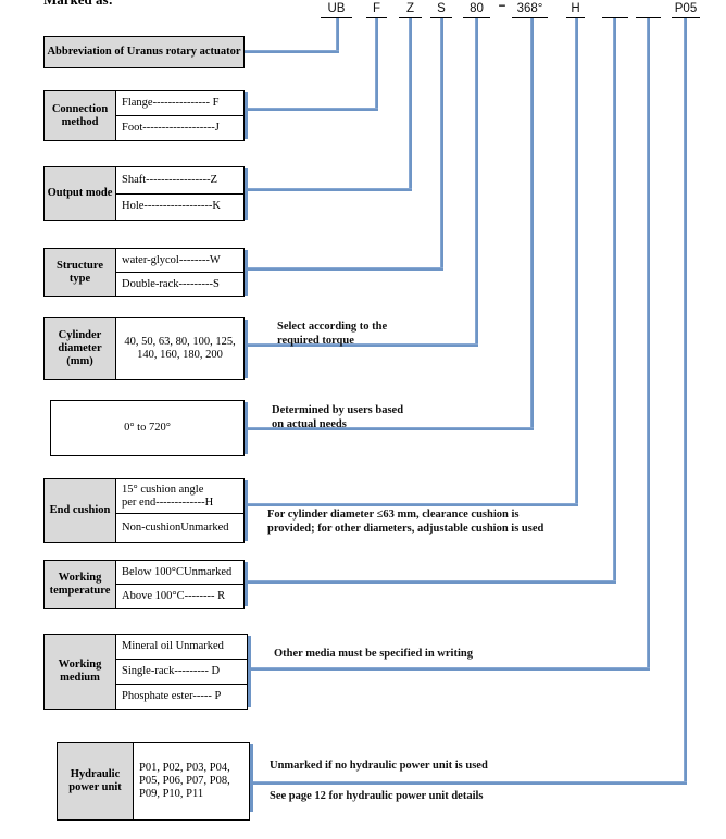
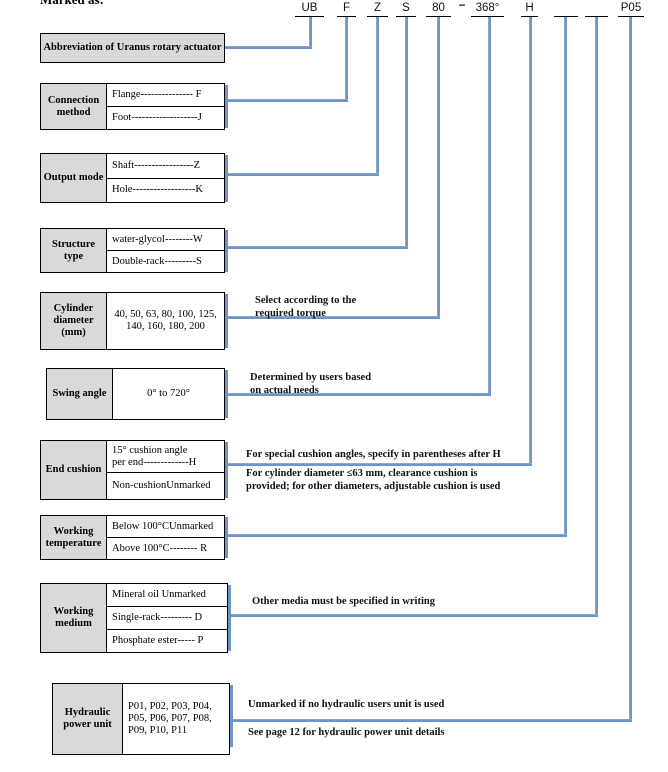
  UB
  F
  Z
  S
  80
  −
  368°
  H
  P05
  Abbreviation of Uranus rotary actuator
  Connection method
  Flange--------------- F
  Foot-------------------J
  Output mode
  Shaft-----------------Z
  Hole------------------K
  Structure type
  water-glycol--------W
  Double-rack---------S
  Cylinder diameter (mm)
  40, 50, 63, 80, 100, 125,
  140, 160, 180, 200
  Select according to the
  required torque
+ Swing angle
  0° to 720°
  Determined by users based
  on actual needs
  End cushion
  15° cushion angle
  per end-------------H
  Non-cushionUnmarked
+ For special cushion angles, specify in parentheses after H
  For cylinder diameter ≤63 mm, clearance cushion is
  provided; for other diameters, adjustable cushion is used
  Working temperature
  Below 100°CUnmarked
  Above 100°C-------- R
  Working medium
  Mineral oil Unmarked
  Single-rack--------- D
  Phosphate ester----- P
  Other media must be specified in writing
  Hydraulic power unit
  P01, P02, P03, P04,
  P05, P06, P07, P08,
  P09, P10, P11
- Unmarked if no hydraulic power unit is used
+ Unmarked if no hydraulic users unit is used
  See page 12 for hydraulic power unit details
